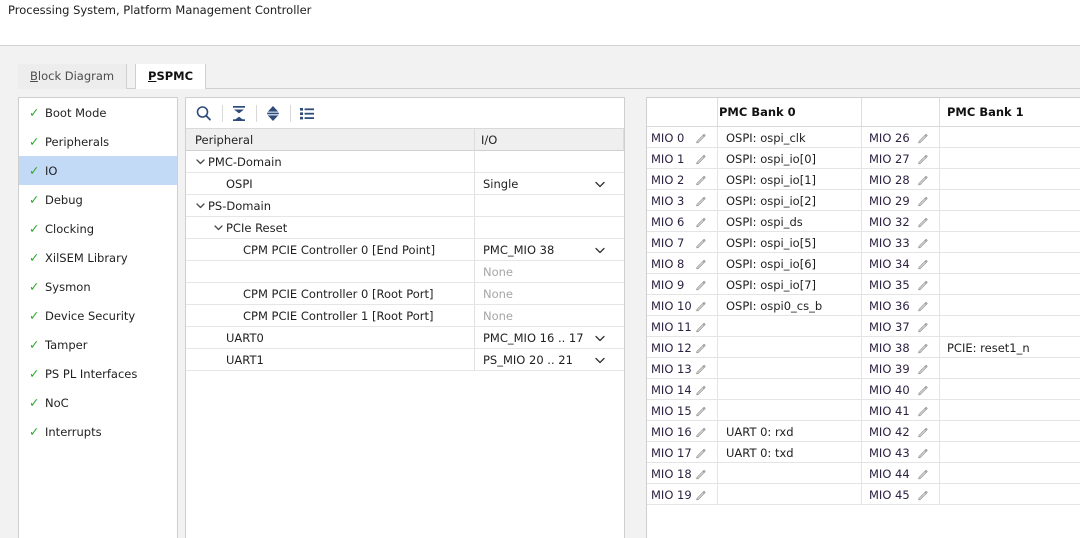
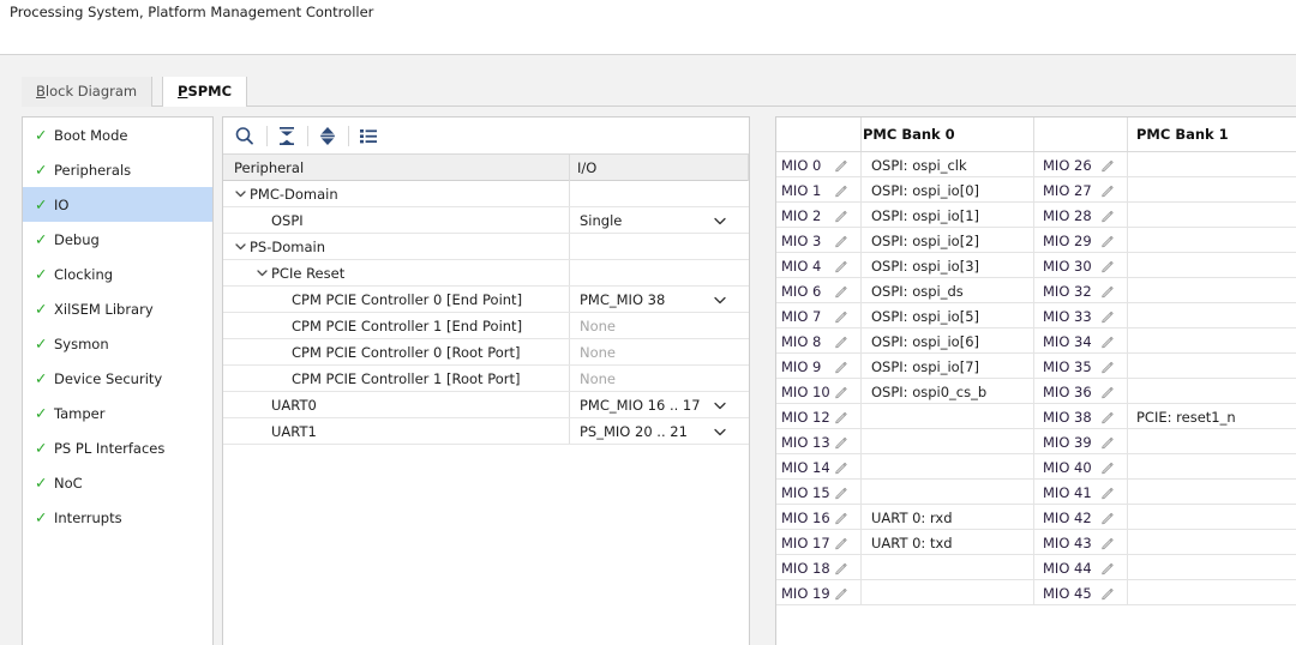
  Processing System, Platform Management Controller
  Block Diagram
  PSPMC
  ✓ Boot Mode
  ✓ Peripherals
  ✓ IO
  ✓ Debug
  ✓ Clocking
  ✓ XilSEM Library
  ✓ Sysmon
  ✓ Device Security
  ✓ Tamper
  ✓ PS PL Interfaces
  ✓ NoC
  ✓ Interrupts
  Peripheral
  I/O
  PMC-Domain
  OSPI
  Single
  PS-Domain
  PCIe Reset
  CPM PCIE Controller 0 [End Point]
  PMC_MIO 38
+ CPM PCIE Controller 1 [End Point]
  None
  CPM PCIE Controller 0 [Root Port]
  None
  CPM PCIE Controller 1 [Root Port]
  None
  UART0
  PMC_MIO 16 .. 17
  UART1
  PS_MIO 20 .. 21
  PMC Bank 0
  PMC Bank 1
  MIO 0
  OSPI: ospi_clk
  MIO 26
  MIO 1
  OSPI: ospi_io[0]
  MIO 27
  MIO 2
  OSPI: ospi_io[1]
  MIO 28
  MIO 3
  OSPI: ospi_io[2]
  MIO 29
+ MIO 4
+ OSPI: ospi_io[3]
+ MIO 30
  MIO 6
  OSPI: ospi_ds
  MIO 32
  MIO 7
  OSPI: ospi_io[5]
  MIO 33
  MIO 8
  OSPI: ospi_io[6]
  MIO 34
  MIO 9
  OSPI: ospi_io[7]
  MIO 35
  MIO 10
  OSPI: ospi0_cs_b
  MIO 36
- MIO 11
- MIO 37
  MIO 12
  MIO 38
  PCIE: reset1_n
  MIO 13
  MIO 39
  MIO 14
  MIO 40
  MIO 15
  MIO 41
  MIO 16
  UART 0: rxd
  MIO 42
  MIO 17
  UART 0: txd
  MIO 43
  MIO 18
  MIO 44
  MIO 19
  MIO 45
